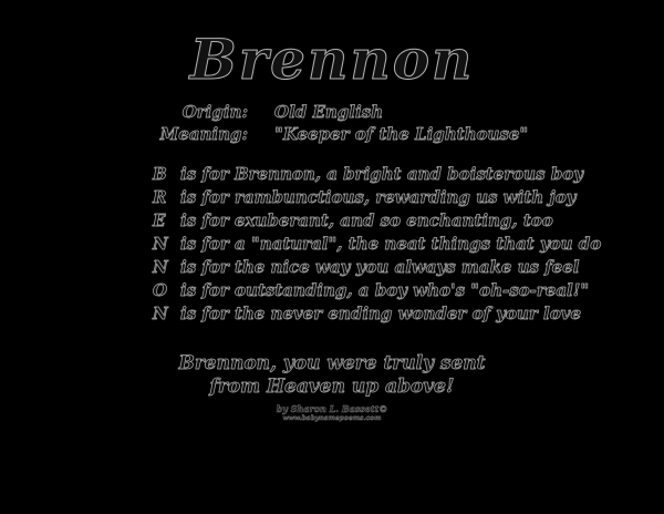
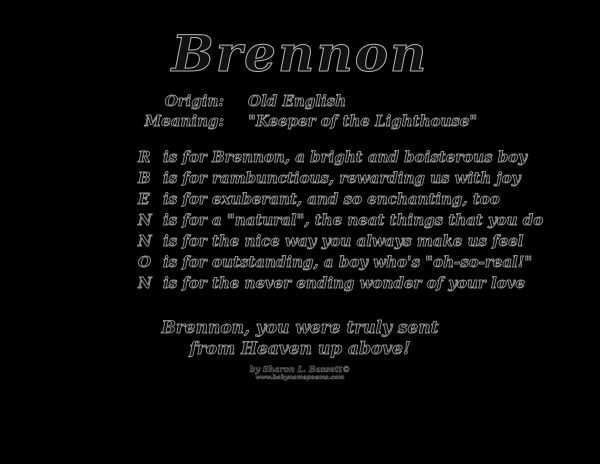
  Brennon
  Origin:
  Old English
  Meaning:
  "Keeper of the Lighthouse"
- B
+ R
  is for Brennon, a bright and boisterous boy
- R
+ B
  is for rambunctious, rewarding us with joy
  E
  is for exuberant, and so enchanting, too
  N
  is for a "natural", the neat things that you do
  N
  is for the nice way you always make us feel
  O
  is for outstanding, a boy who's "oh-so-real!"
  N
  is for the never ending wonder of your love
  Brennon, you were truly sent
  from Heaven up above!
  by Sharon L. Bassett©
